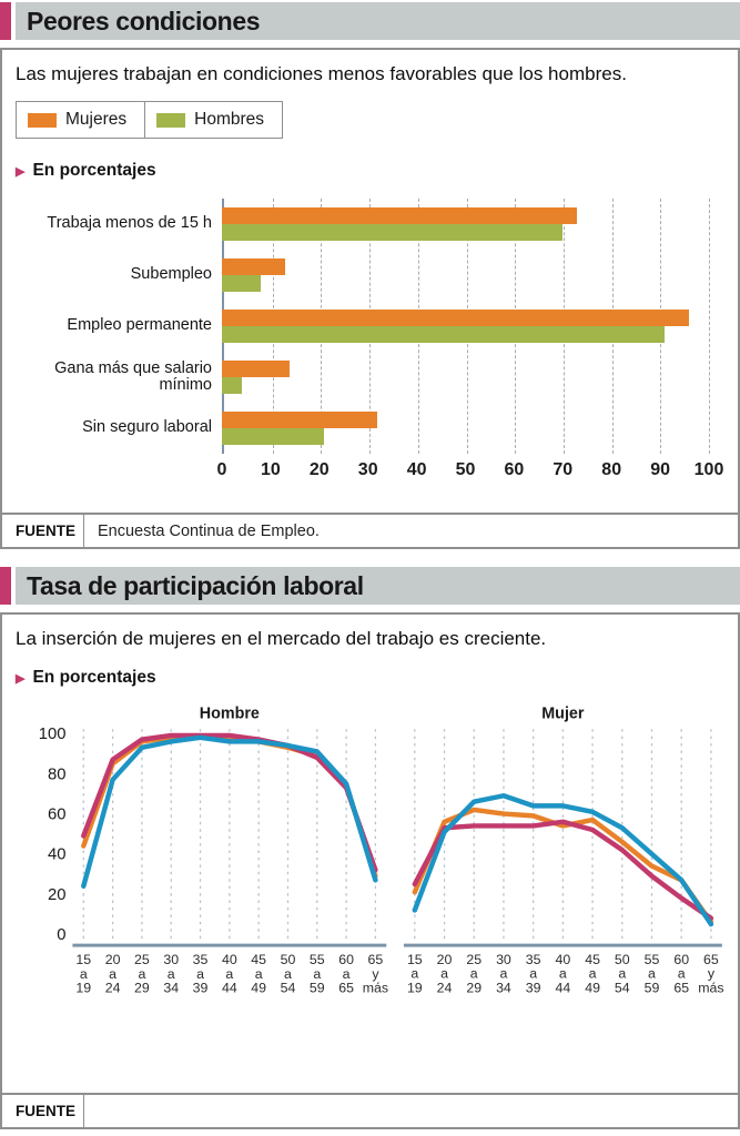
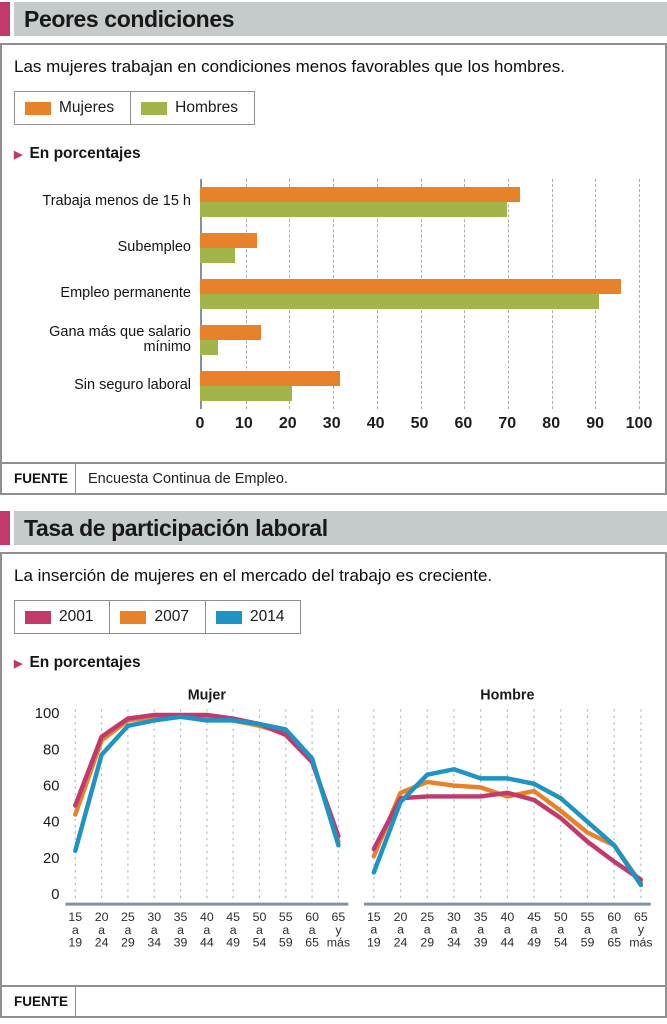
  Peores condiciones
  Las mujeres trabajan en condiciones menos favorables que los hombres.
  Mujeres
  Hombres
  ▶
  En porcentajes
  Trabaja menos de 15 h
  Subempleo
  Empleo permanente
  Gana más que salario mínimo
  Sin seguro laboral
  0
  10
  20
  30
  40
  50
  60
  70
  80
  90
  100
  FUENTE
  Encuesta Continua de Empleo.
  Tasa de participación laboral
  La inserción de mujeres en el mercado del trabajo es creciente.
+ 2001
+ 2007
+ 2014
  ▶
  En porcentajes
- Hombre
+ Mujer
  15 a 19
  20 a 24
  25 a 29
  30 a 34
  35 a 39
  40 a 44
  45 a 49
  50 a 54
  55 a 59
  60 a 65
  65 y más
  0
  20
  40
  60
  80
  100
- Mujer
+ Hombre
  15 a 19
  20 a 24
  25 a 29
  30 a 34
  35 a 39
  40 a 44
  45 a 49
  50 a 54
  55 a 59
  60 a 65
  65 y más
  FUENTE
